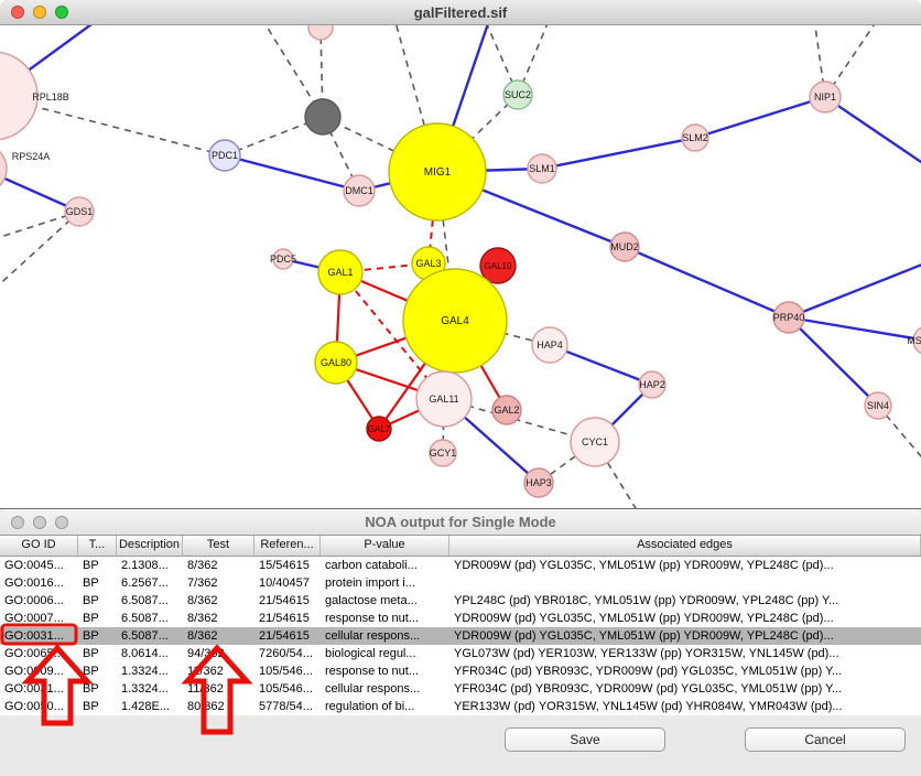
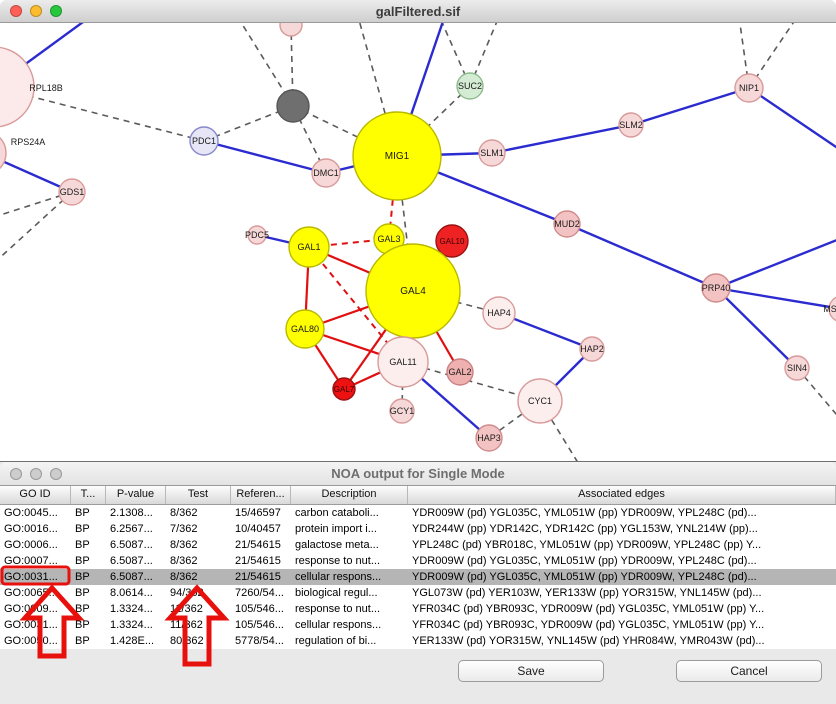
  galFiltered.sif
  RPL18B
  RPS24A
  GDS1
  PDC1
  DMC1
  MIG1
  SUC2
  SLM1
  SLM2
  NIP1
  MUD2
  PRP40
  SIN4
  PDC5
  GAL1
  GAL3
  GAL10
  GAL4
  GAL80
  GAL11
  GAL2
  GAL7
  GCY1
  HAP4
  HAP2
  HAP3
  CYC1
  NOA output for Single Mode
  GO ID
  T...
- Description
+ P-value
  Test
  Referen...
- P-value
+ Description
  Associated edges
  GO:0045...
  BP
  2.1308...
  8/362
- 15/54615
+ 15/46597
  carbon cataboli...
  YDR009W (pd) YGL035C, YML051W (pp) YDR009W, YPL248C (pd)...
  GO:0016...
  BP
  6.2567...
  7/362
  10/40457
  protein import i...
+ YDR244W (pp) YDR142C, YDR142C (pp) YGL153W, YNL214W (pp)...
  GO:0006...
  BP
  6.5087...
  8/362
  21/54615
  galactose meta...
  YPL248C (pd) YBR018C, YML051W (pp) YDR009W, YPL248C (pp) Y...
  GO:0007...
  BP
  6.5087...
  8/362
  21/54615
  response to nut...
  YDR009W (pd) YGL035C, YML051W (pp) YDR009W, YPL248C (pd)...
  GO:0031...
  BP
  6.5087...
  8/362
  21/54615
  cellular respons...
  YDR009W (pd) YGL035C, YML051W (pp) YDR009W, YPL248C (pd)...
  BP
  8.0614...
  7260/54...
  biological regul...
  YGL073W (pd) YER103W, YER133W (pp) YOR315W, YNL145W (pd)...
  GO:009...
  BP
  1.3324...
  1/362
  105/546...
  response to nut...
  YFR034C (pd) YBR093C, YDR009W (pd) YGL035C, YML051W (pp) Y...
  GO:001...
  BP
  1.3324...
  11362
  105/546...
  cellular respons...
  YFR034C (pd) YBR093C, YDR009W (pd) YGL035C, YML051W (pp) Y...
  GO:000...
  BP
  1.428E...
  80362
  5778/54...
  regulation of bi...
  YER133W (pd) YOR315W, YNL145W (pd) YHR084W, YMR043W (pd)...
  Save
  Cancel
